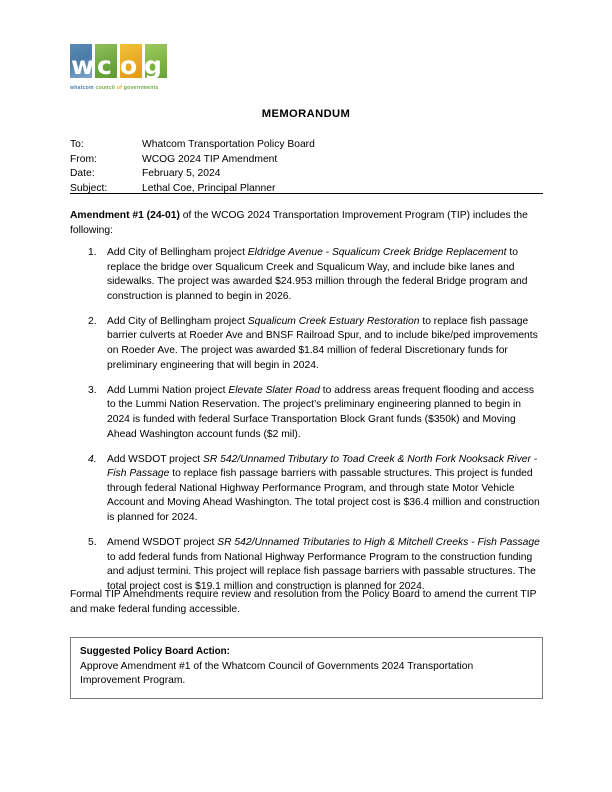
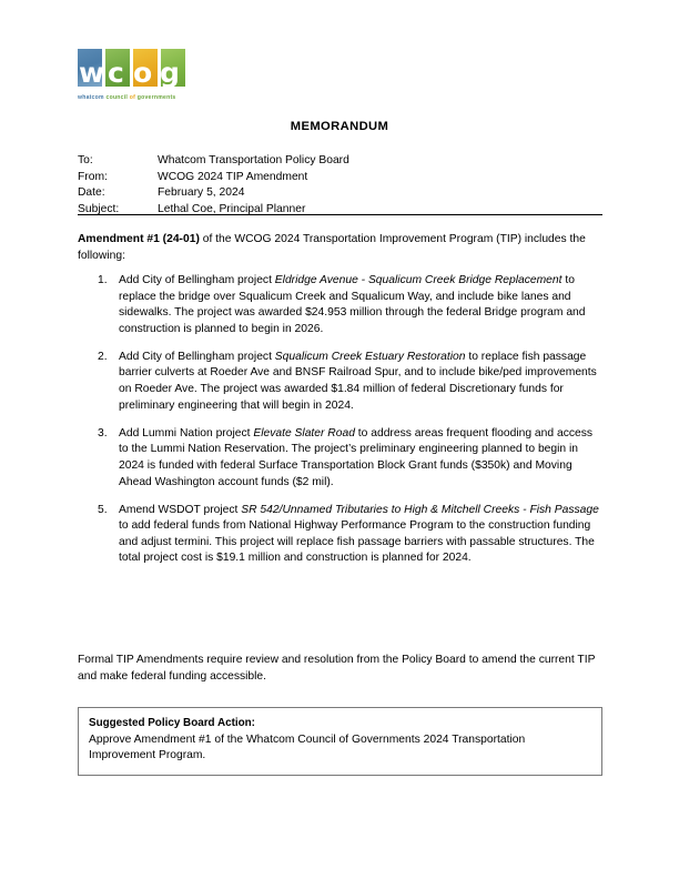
  w
  c
  o
  g
  MEMORANDUM
  To:
  Whatcom Transportation Policy Board
  From:
  WCOG 2024 TIP Amendment
  Date:
  February 5, 2024
  Subject:
  Lethal Coe, Principal Planner
  Amendment #1 (24-01) of the WCOG 2024 Transportation Improvement Program (TIP) includes the following:
  1.
  Add City of Bellingham project Eldridge Avenue - Squalicum Creek Bridge Replacement to replace the bridge over Squalicum Creek and Squalicum Way, and include bike lanes and sidewalks. The project was awarded $24.953 million through the federal Bridge program and construction is planned to begin in 2026.
  2.
  Add City of Bellingham project Squalicum Creek Estuary Restoration to replace fish passage barrier culverts at Roeder Ave and BNSF Railroad Spur, and to include bike/ped improvements on Roeder Ave. The project was awarded $1.84 million of federal Discretionary funds for preliminary engineering that will begin in 2024.
  3.
  Add Lummi Nation project Elevate Slater Road to address areas frequent flooding and access to the Lummi Nation Reservation. The project’s preliminary engineering planned to begin in 2024 is funded with federal Surface Transportation Block Grant funds ($350k) and Moving Ahead Washington account funds ($2 mil).
- 4.
- Add WSDOT project SR 542/Unnamed Tributary to Toad Creek & North Fork Nooksack River - Fish Passage to replace fish passage barriers with passable structures. This project is funded through federal National Highway Performance Program, and through state Motor Vehicle Account and Moving Ahead Washington. The total project cost is $36.4 million and construction is planned for 2024.
  5.
  Amend WSDOT project SR 542/Unnamed Tributaries to High & Mitchell Creeks - Fish Passage to add federal funds from National Highway Performance Program to the construction funding and adjust termini. This project will replace fish passage barriers with passable structures. The total project cost is $19.1 million and construction is planned for 2024.
  Formal TIP Amendments require review and resolution from the Policy Board to amend the current TIP and make federal funding accessible.
  Suggested Policy Board Action:
  Approve Amendment #1 of the Whatcom Council of Governments 2024 Transportation Improvement Program.
